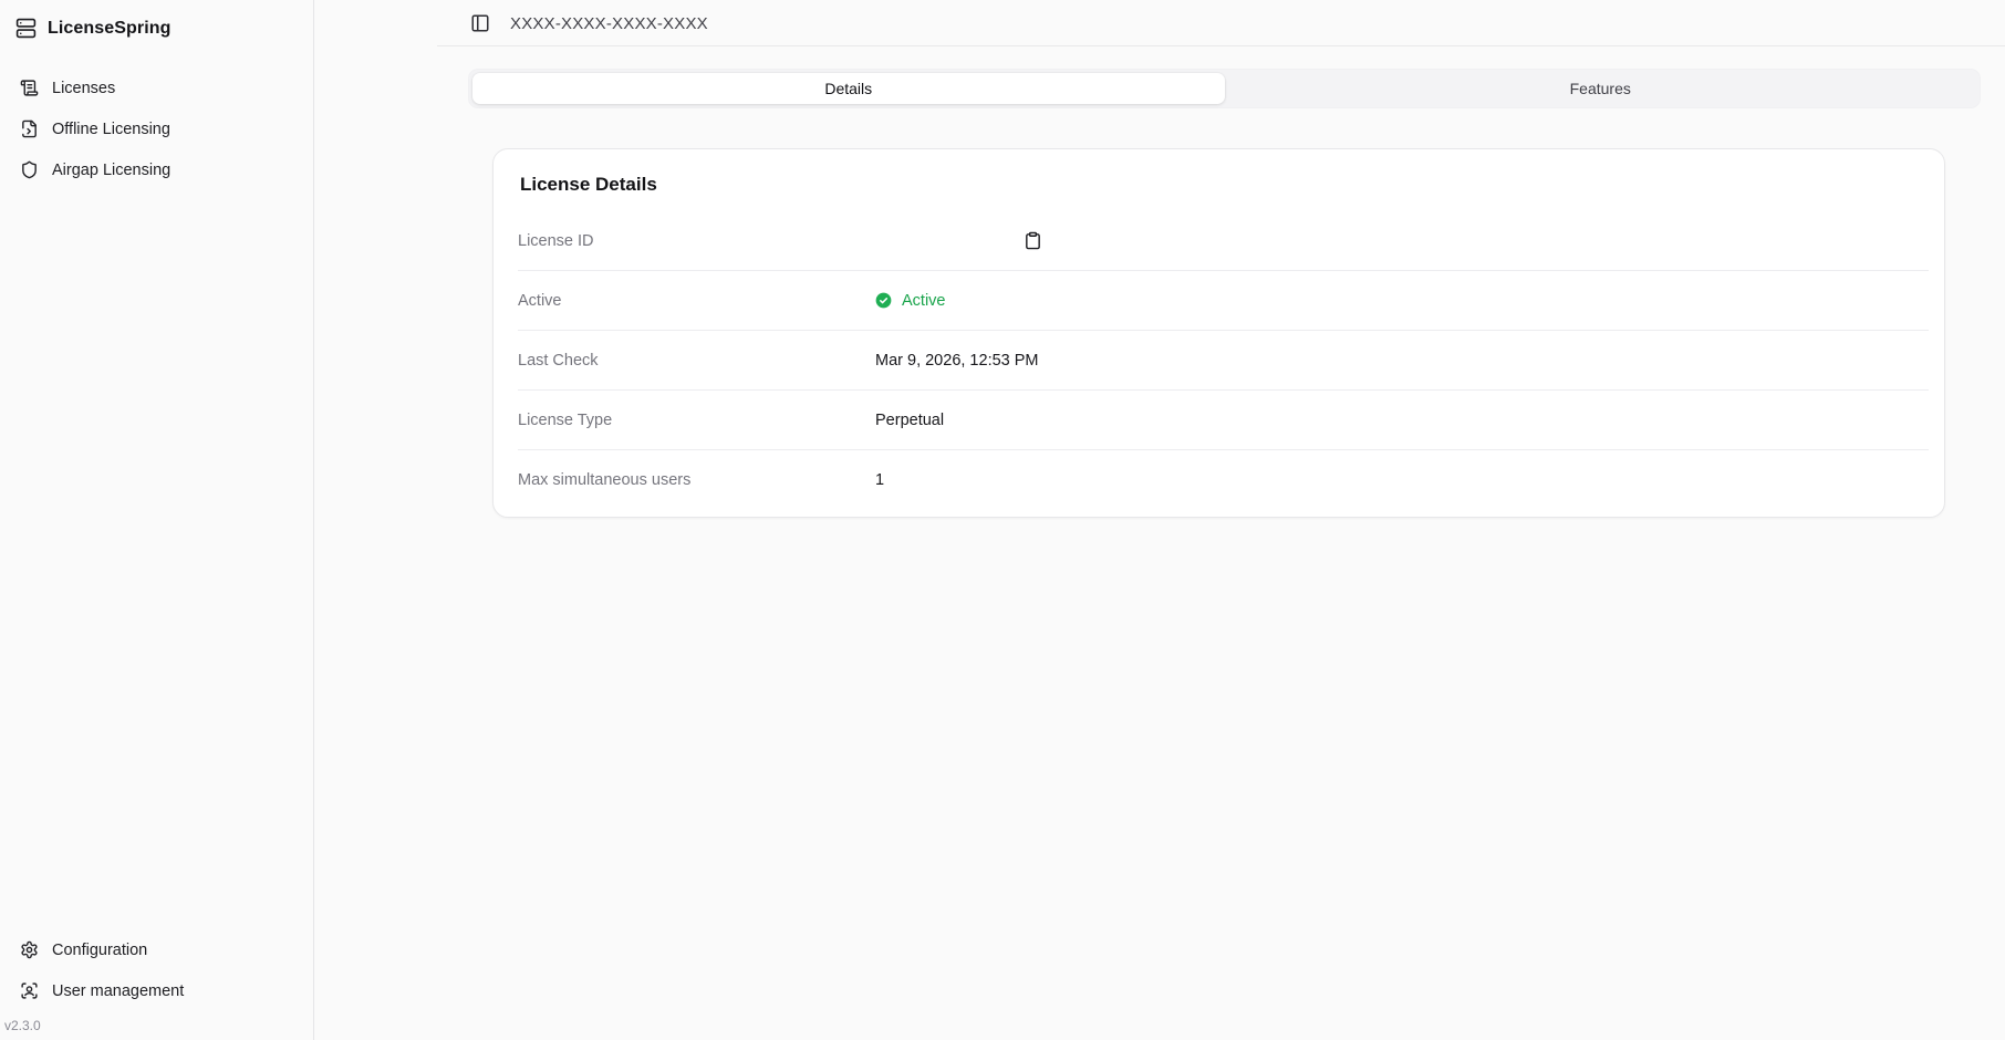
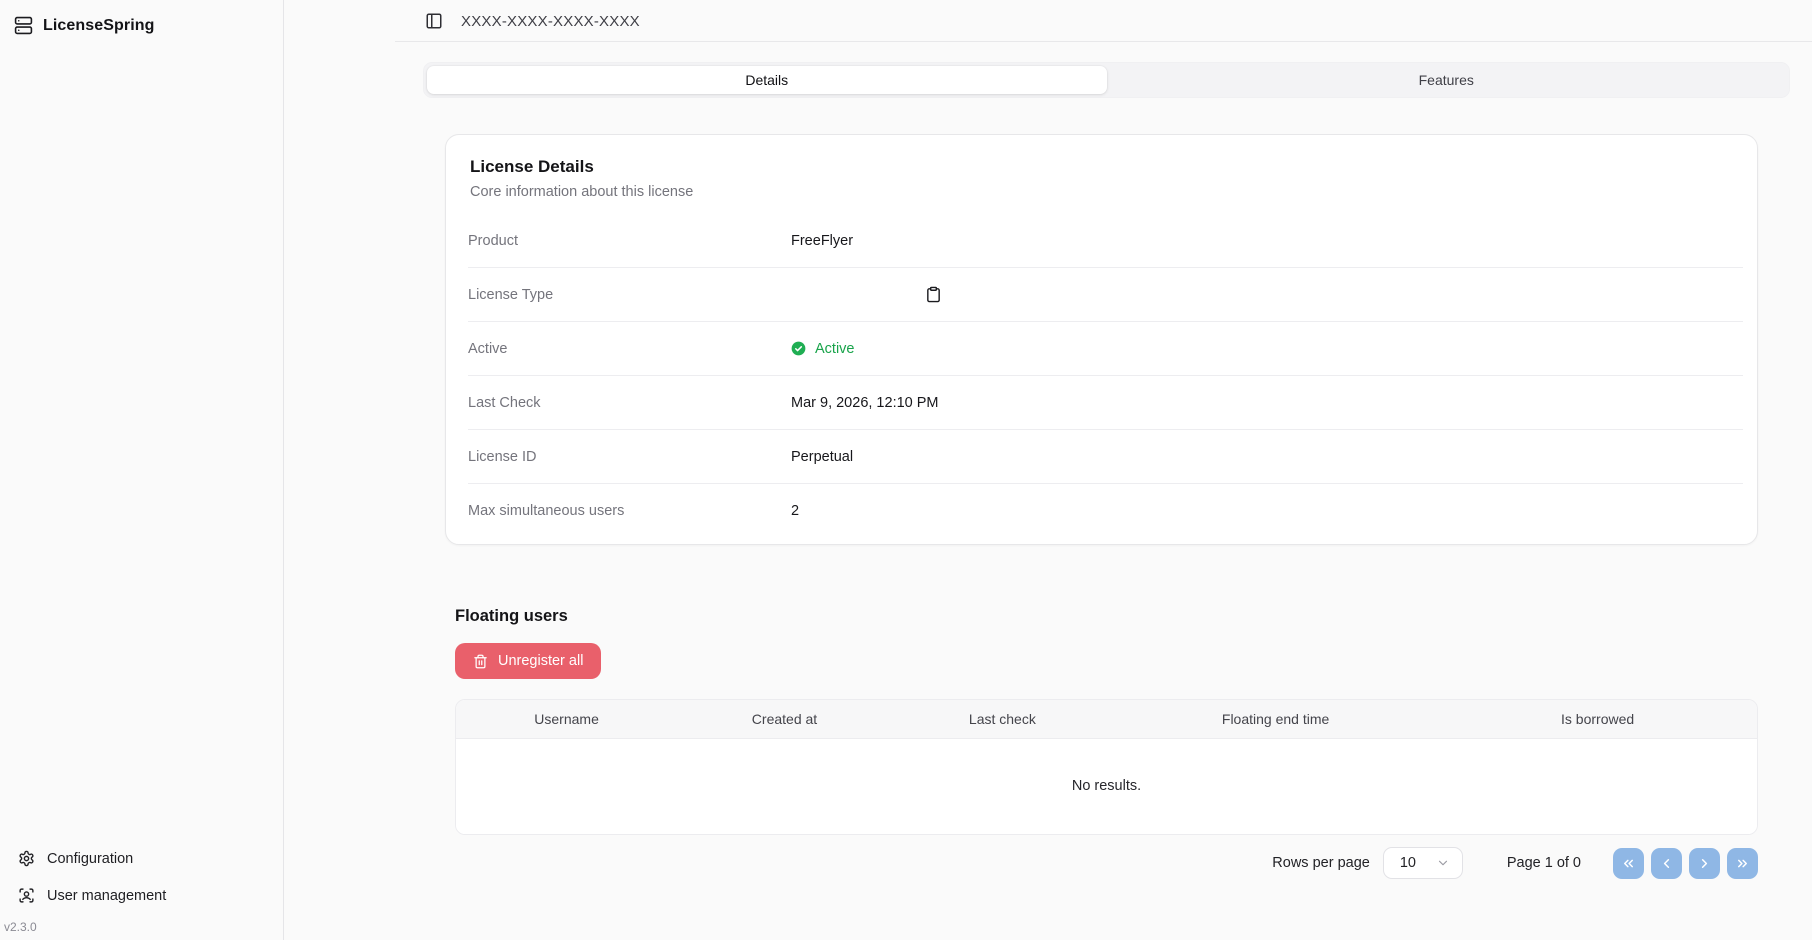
  LicenseSpring
- Licenses
- Offline Licensing
- Airgap Licensing
  Configuration
  User management
  v2.3.0
  XXXX-XXXX-XXXX-XXXX
  Details
  Features
  License Details
+ Core information about this license
+ Product
+ FreeFlyer
- License ID
+ License Type
  Active
  Active
  Last Check
- Mar 9, 2026, 12:53 PM
+ Mar 9, 2026, 12:10 PM
- License Type
+ License ID
  Perpetual
  Max simultaneous users
- 1
+ 2
+ Floating users
+ Unregister all
+ Username	Created at	Last check	Floating end time	Is borrowed
+ No results.
+ Rows per page
+ 10
+ Page 1 of 0
